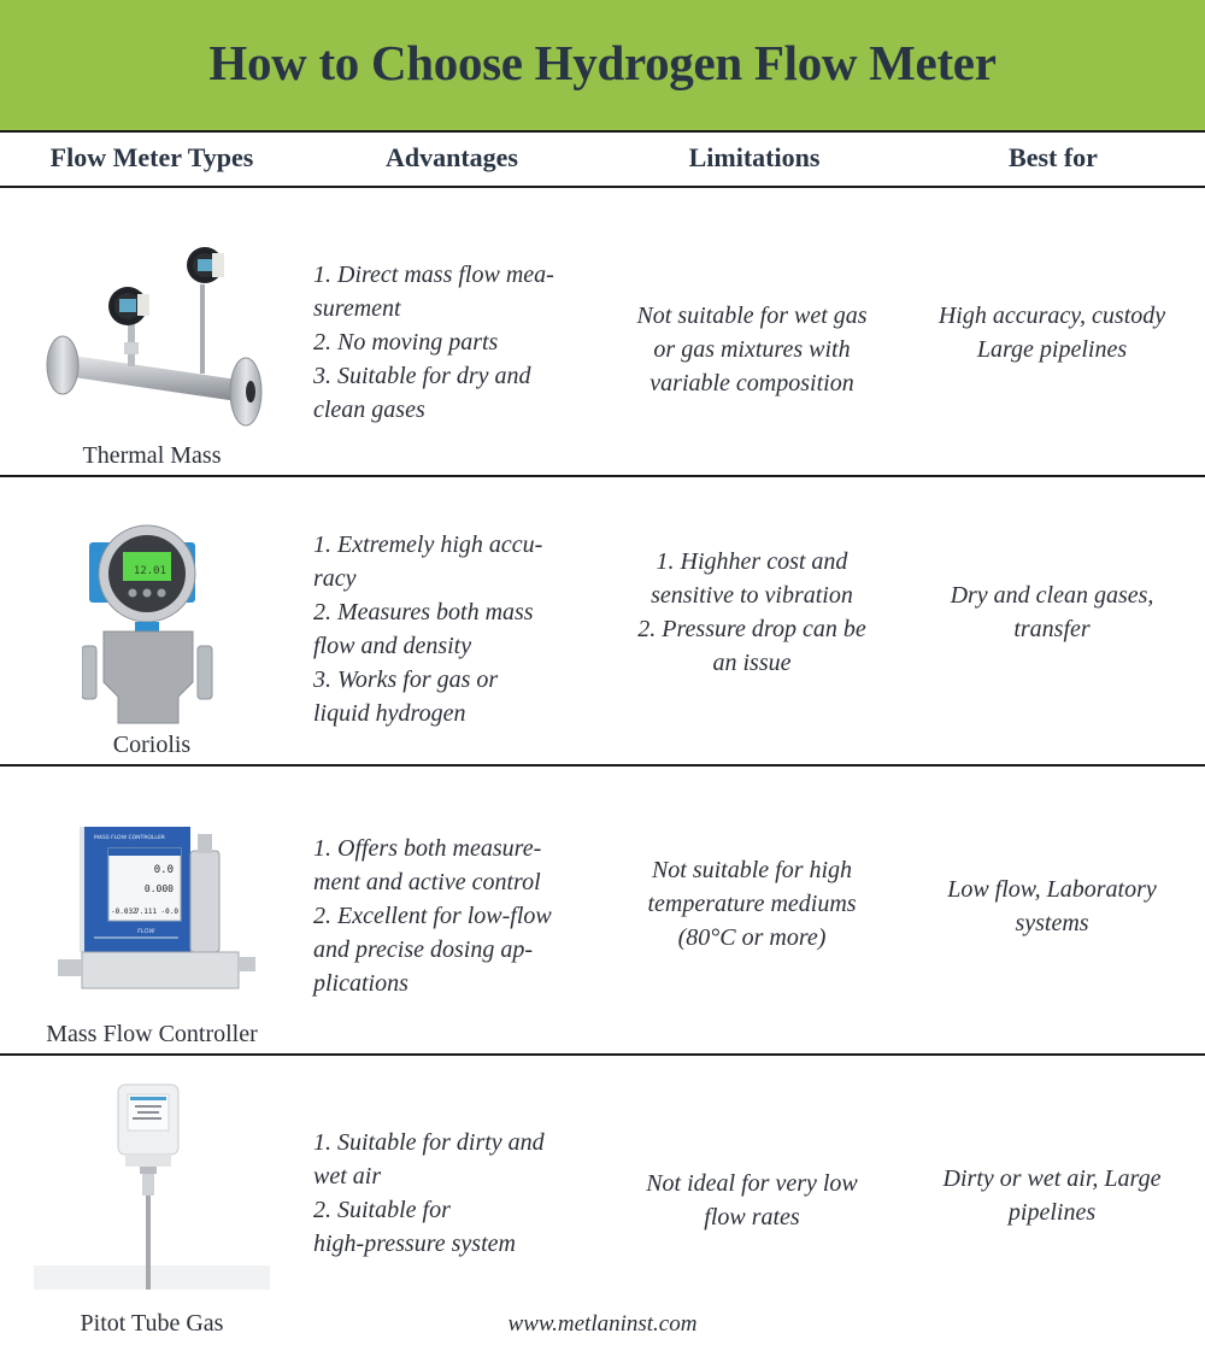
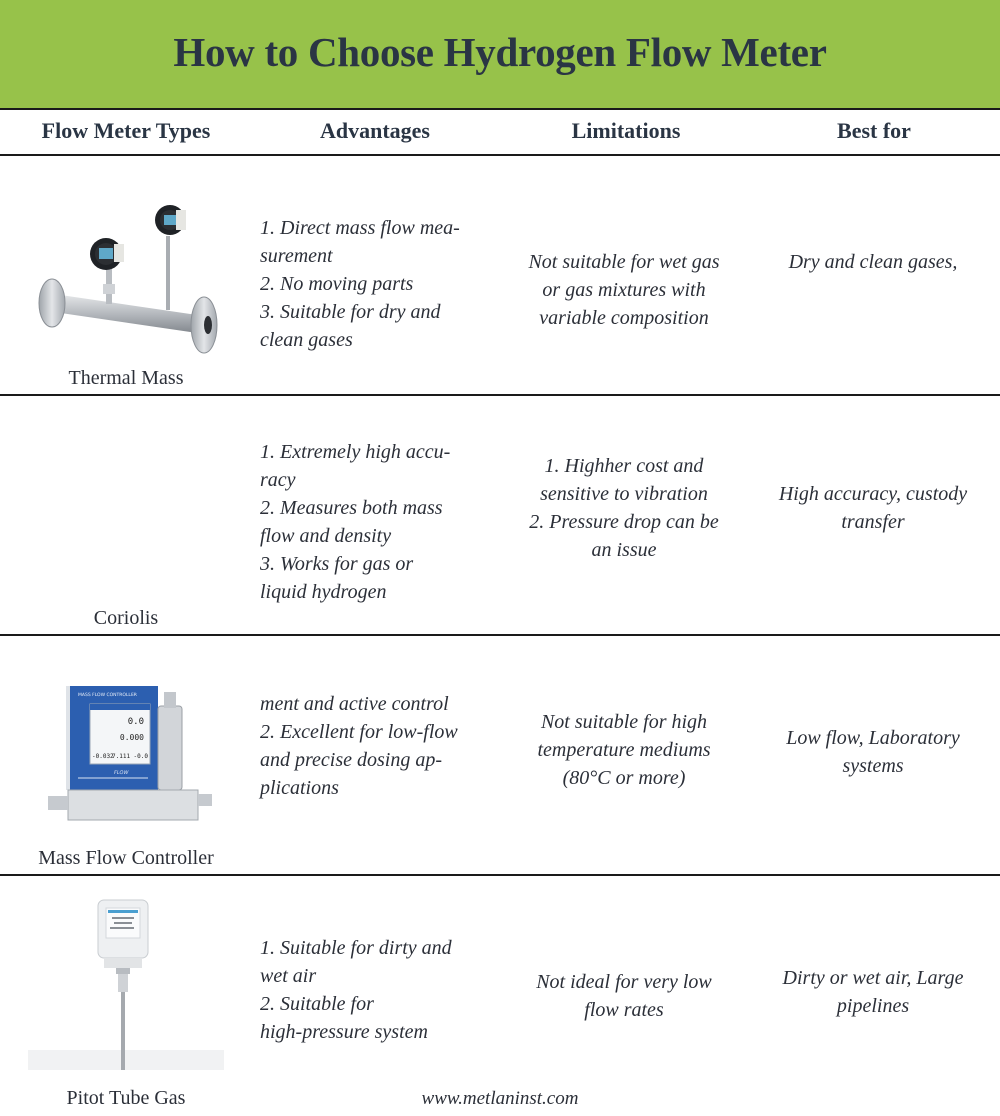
  How to Choose Hydrogen Flow Meter
  Flow Meter Types
  Advantages
  Limitations
  Best for
  Thermal Mass
  1. Direct mass flow mea-
  surement
  2. No moving parts
  3. Suitable for dry and
  clean gases
  Not suitable for wet gas
  or gas mixtures with
  variable composition
- High accuracy, custody
+ Dry and clean gases,
- Large pipelines
- 12.01
  Coriolis
  1. Extremely high accu-
  racy
  2. Measures both mass
  flow and density
  3. Works for gas or
  liquid hydrogen
  1. Highher cost and
  sensitive to vibration
  2. Pressure drop can be
  an issue
- Dry and clean gases,
+ High accuracy, custody
  transfer
  0.0
  0.000
  Mass Flow Controller
- 1. Offers both measure-
  ment and active control
  2. Excellent for low-flow
  and precise dosing ap-
  plications
  Not suitable for high
  temperature mediums
  (80°C or more)
  Low flow, Laboratory
  systems
  Pitot Tube Gas
  1. Suitable for dirty and
  wet air
  2. Suitable for
  high-pressure system
  Not ideal for very low
  flow rates
  Dirty or wet air, Large
  pipelines
  www.metlaninst.com
